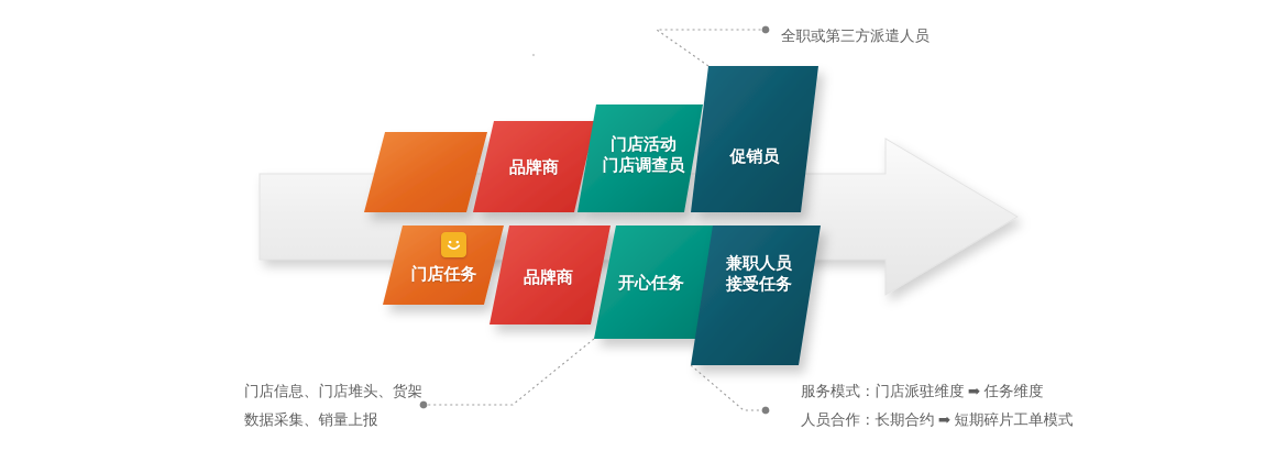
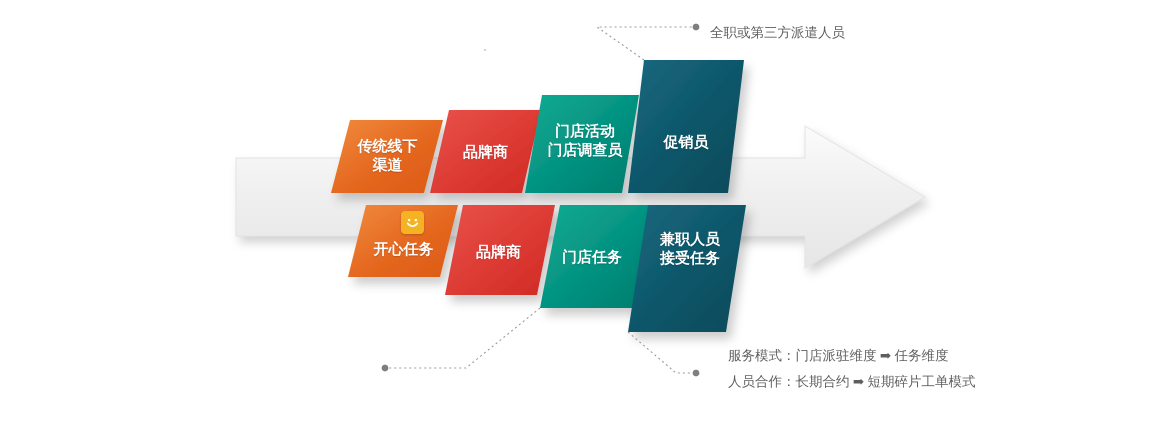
+ 传统线下
+ 渠道
  品牌商
  门店活动
  门店调查员
  促销员
- 门店任务
+ 开心任务
  品牌商
- 开心任务
+ 门店任务
  兼职人员
  接受任务
  全职或第三方派遣人员
- 门店信息、门店堆头、货架
- 数据采集、销量上报
  服务模式：门店派驻维度 ➡ 任务维度
  人员合作：长期合约 ➡ 短期碎片工单模式
